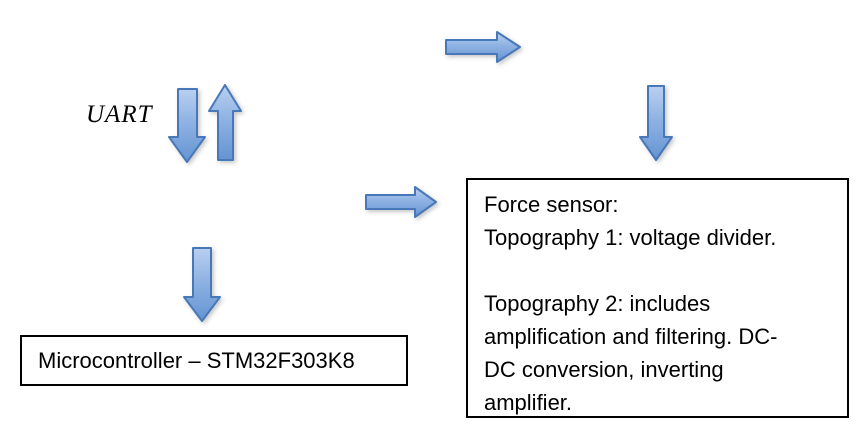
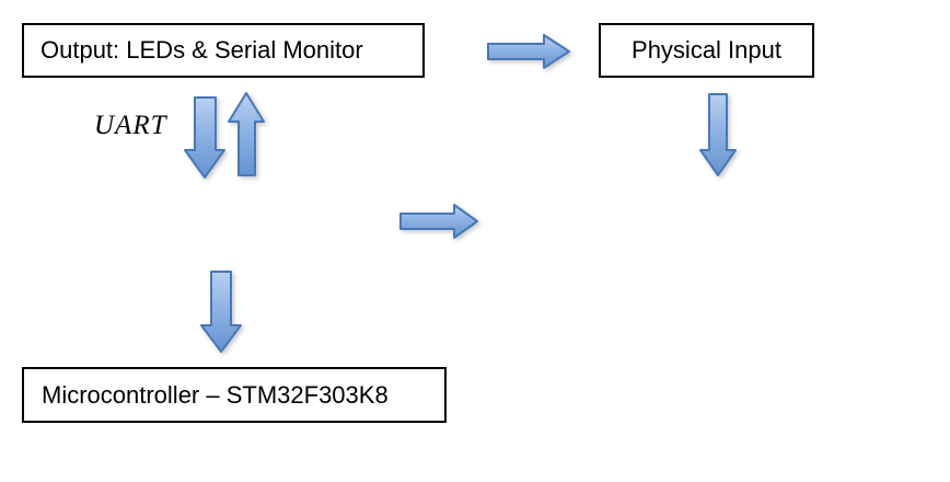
+ Output: LEDs & Serial Monitor
+ Physical Input
  Microcontroller – STM32F303K8
- Force sensor:
- Topography 1: voltage divider.
- Topography 2: includes
- amplification and filtering. DC-
- DC conversion, inverting
- amplifier.
  UART
